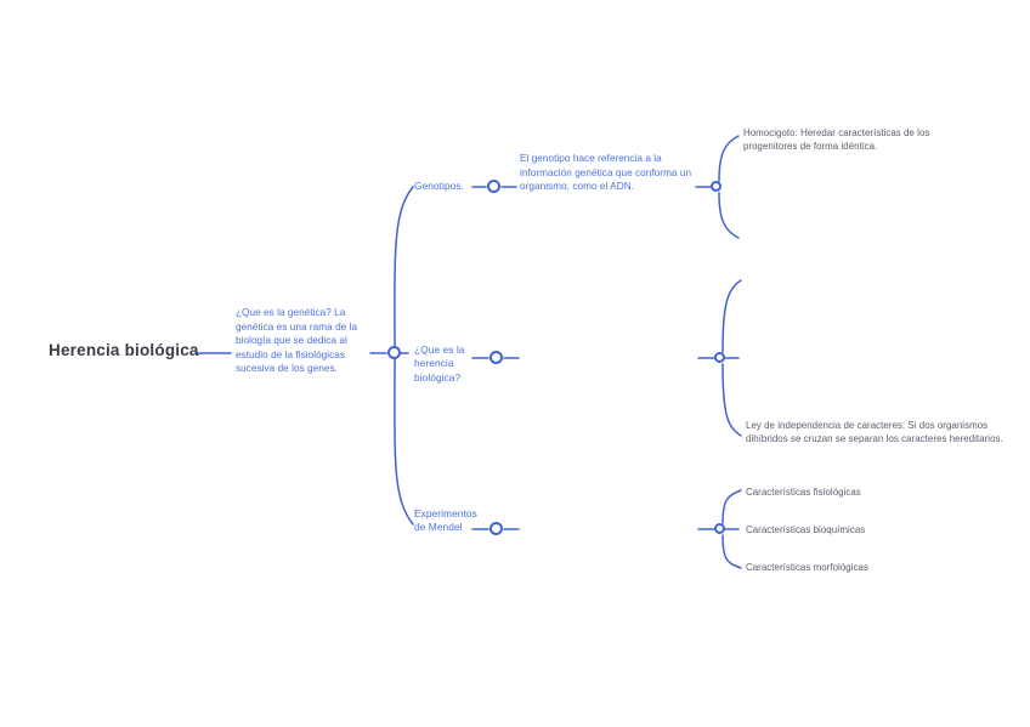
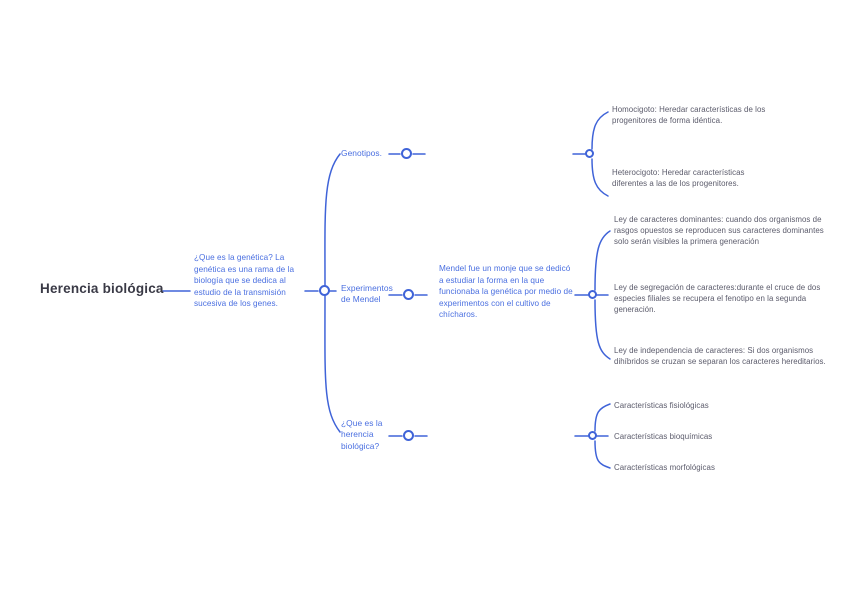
  Herencia biológica
- ¿Que es la genética? La genética es una rama de la biología que se dedica al estudio de la fisiológicas sucesiva de los genes.
+ ¿Que es la genética? La genética es una rama de la biología que se dedica al estudio de la transmisión sucesiva de los genes.
  Genotipos.
- El genotipo hace referencia a la información genética que conforma un organismo, como el ADN.
  Homocigoto: Heredar características de los progenitores de forma idéntica.
+ Heterocigoto: Heredar características diferentes a las de los progenitores.
- ¿Que es la herencia biológica?
+ Experimentos de Mendel
+ Mendel fue un monje que se dedicó a estudiar la forma en la que funcionaba la genética por medio de experimentos con el cultivo de chícharos.
+ Ley de caracteres dominantes: cuando dos organismos de rasgos opuestos se reproducen sus caracteres dominantes solo serán visibles la primera generación
+ Ley de segregación de caracteres:durante el cruce de dos especies filiales se recupera el fenotipo en la segunda generación.
  Ley de independencia de caracteres: Si dos organismos dihíbridos se cruzan se separan los caracteres hereditarios.
- Experimentos de Mendel
+ ¿Que es la herencia biológica?
  Características fisiológicas
  Características bioquímicas
  Características morfológicas
